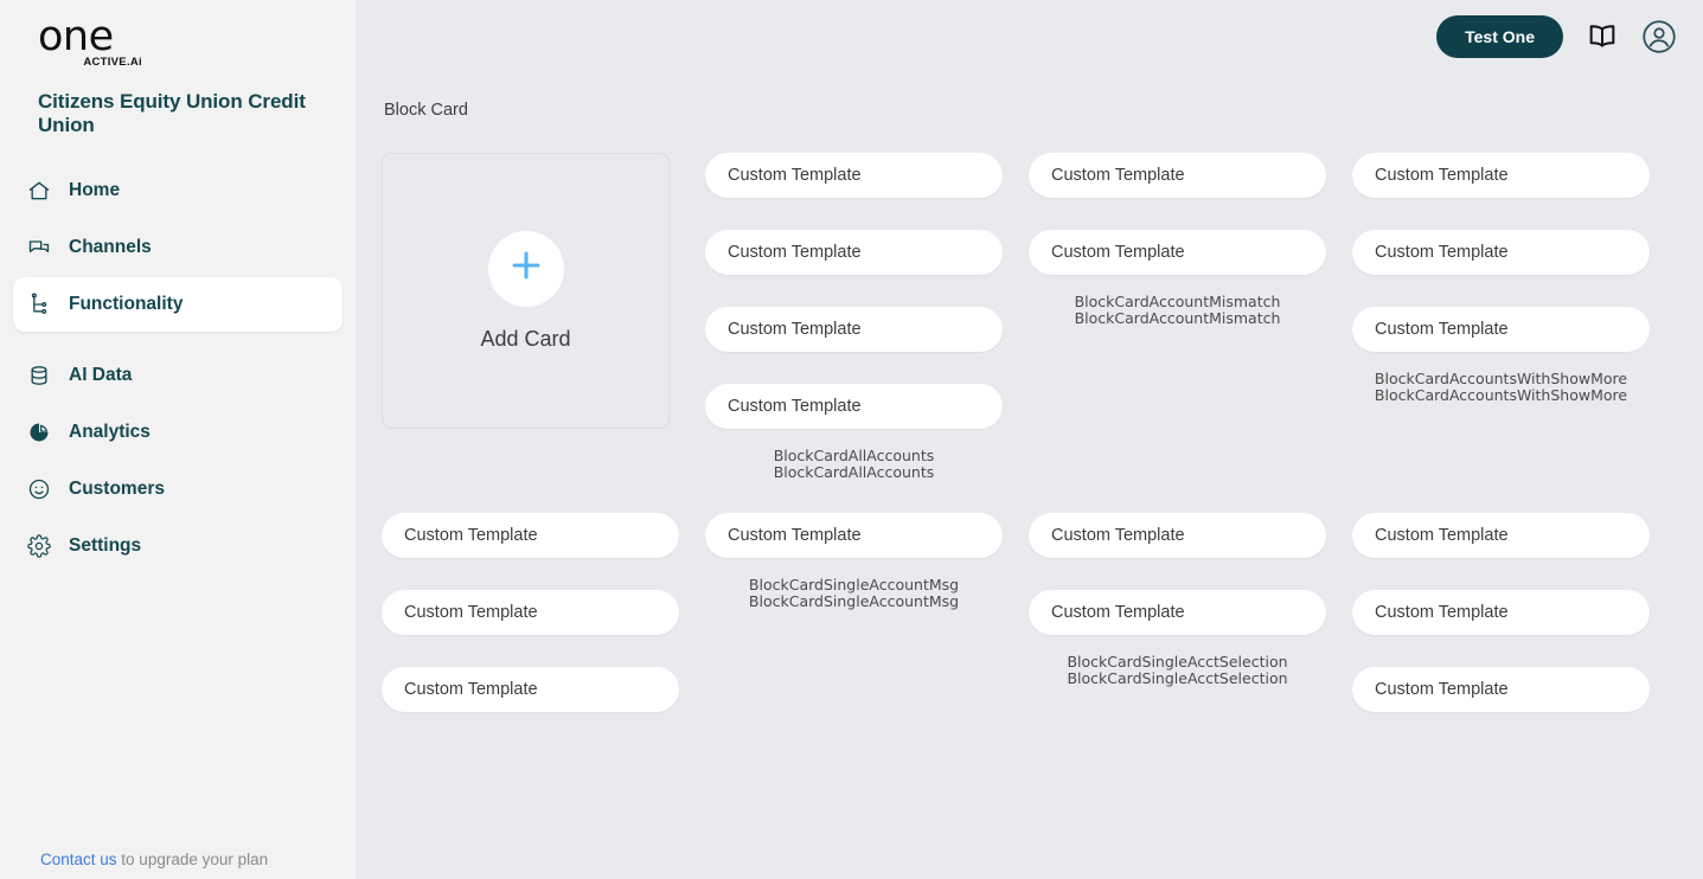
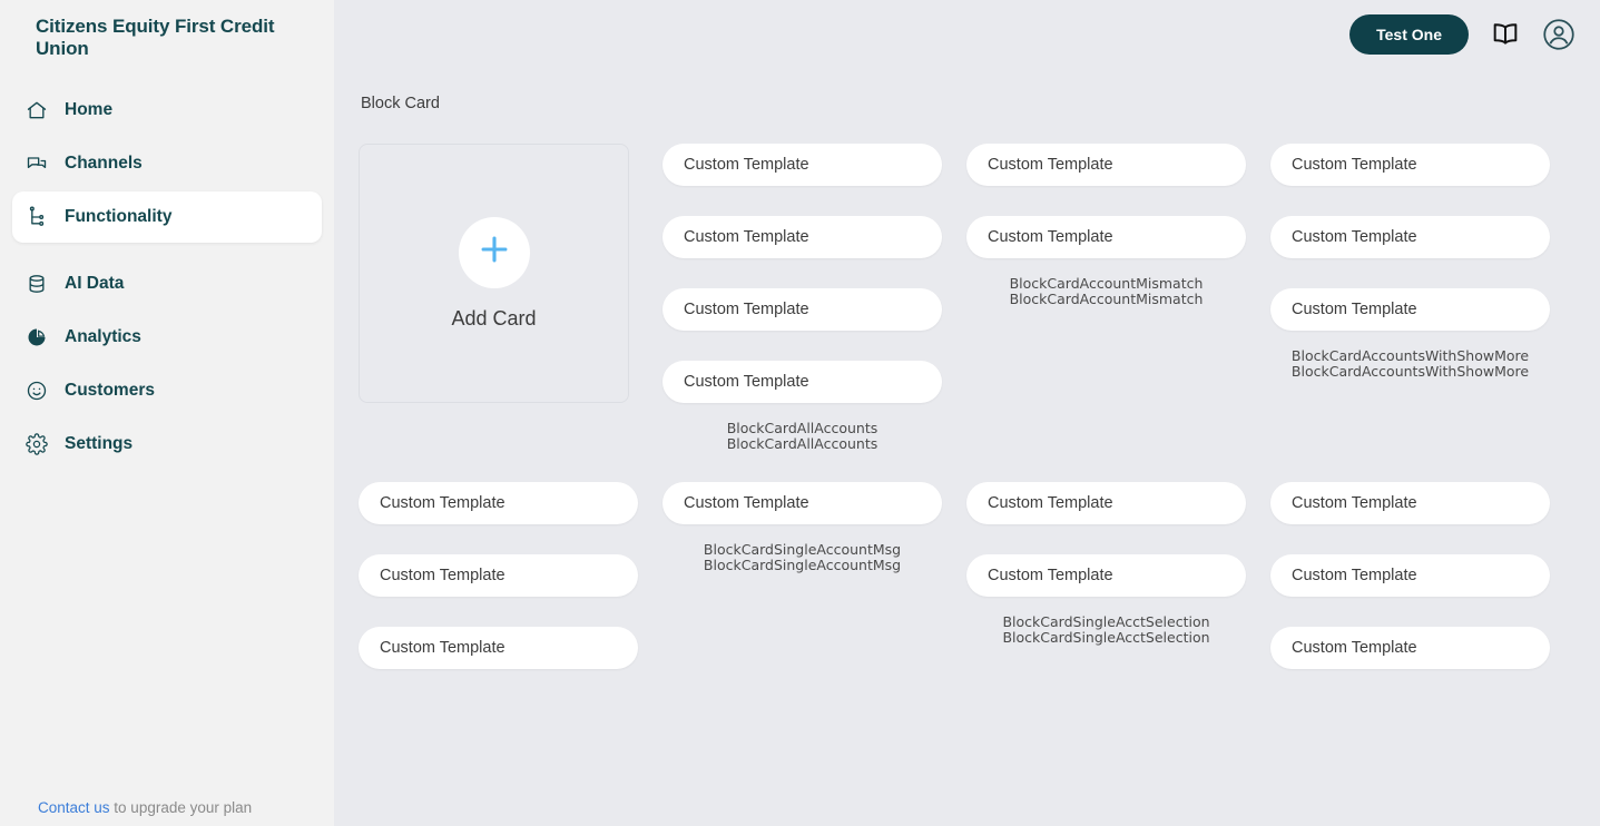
- one
- ACTIVE.Ai
- Citizens Equity Union Credit Union
+ Citizens Equity First Credit Union
  Home
  Channels
  Functionality
  AI Data
  Analytics
  Customers
  Settings
  Contact us to upgrade your plan
  Test One
  Block Card
  Add Card
  Custom Template
  Custom Template
  Custom Template
  Custom Template
  BlockCardAllAccounts
  BlockCardAllAccounts
  Custom Template
  Custom Template
  BlockCardAccountMismatch
  BlockCardAccountMismatch
  Custom Template
  Custom Template
  Custom Template
  BlockCardAccountsWithShowMore
  BlockCardAccountsWithShowMore
  Custom Template
  Custom Template
  Custom Template
  Custom Template
  BlockCardSingleAccountMsg
  BlockCardSingleAccountMsg
  Custom Template
  Custom Template
  BlockCardSingleAcctSelection
  BlockCardSingleAcctSelection
  Custom Template
  Custom Template
  Custom Template
